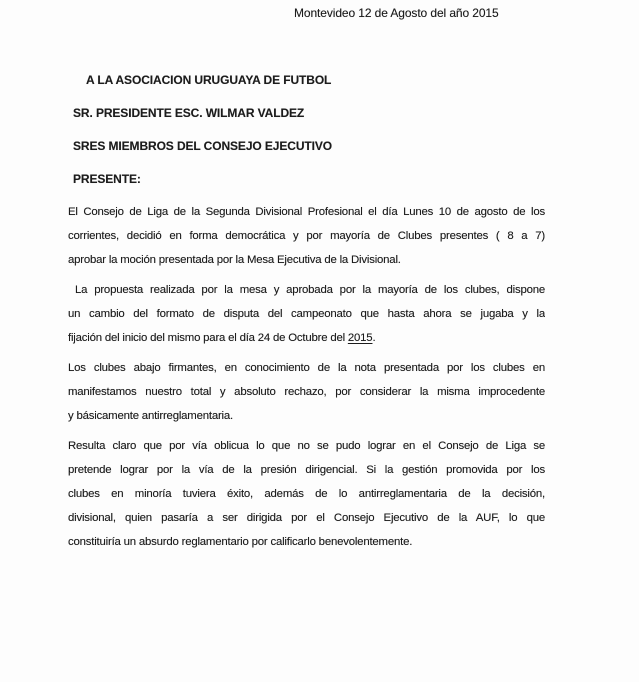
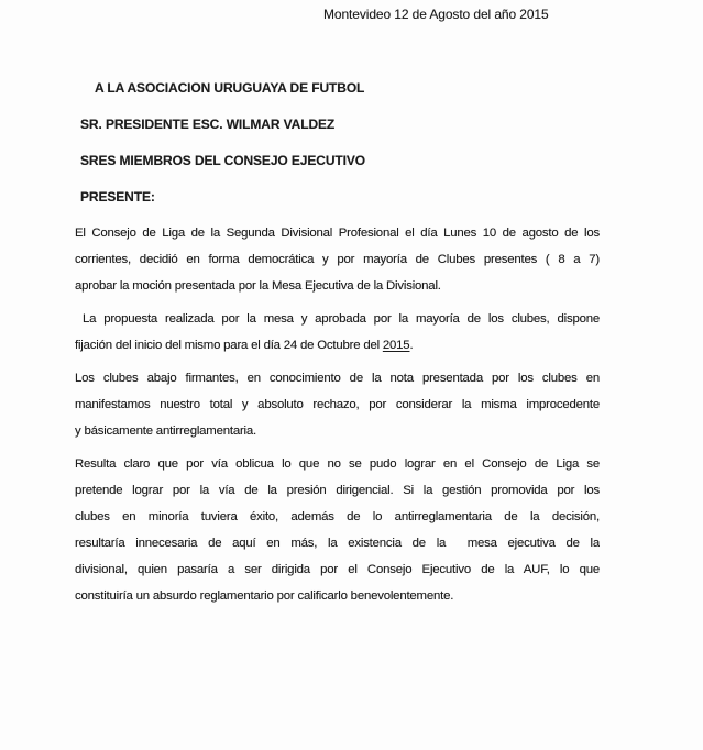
  Montevideo 12 de Agosto del año 2015
  A LA ASOCIACION URUGUAYA DE FUTBOL
  SR. PRESIDENTE ESC. WILMAR VALDEZ
  SRES MIEMBROS DEL CONSEJO EJECUTIVO
  PRESENTE:
  El Consejo de Liga de la Segunda Divisional Profesional el día Lunes 10 de agosto de los
  corrientes, decidió en forma democrática y por mayoría de Clubes presentes ( 8 a 7)
  aprobar la moción presentada por la Mesa Ejecutiva de la Divisional.
  La propuesta realizada por la mesa y aprobada por la mayoría de los clubes, dispone
- un cambio del formato de disputa del campeonato que hasta ahora se jugaba y la
  fijación del inicio del mismo para el día 24 de Octubre del 2015.
  Los clubes abajo firmantes, en conocimiento de la nota presentada por los clubes en
  manifestamos nuestro total y absoluto rechazo, por considerar la misma improcedente
  y básicamente antirreglamentaria.
  Resulta claro que por vía oblicua lo que no se pudo lograr en el Consejo de Liga se
  pretende lograr por la vía de la presión dirigencial. Si la gestión promovida por los
  clubes en minoría tuviera éxito, además de lo antirreglamentaria de la decisión,
+ resultaría innecesaria de aquí en más, la existencia de la mesa ejecutiva de la
  divisional, quien pasaría a ser dirigida por el Consejo Ejecutivo de la AUF, lo que
  constituiría un absurdo reglamentario por calificarlo benevolentemente.
